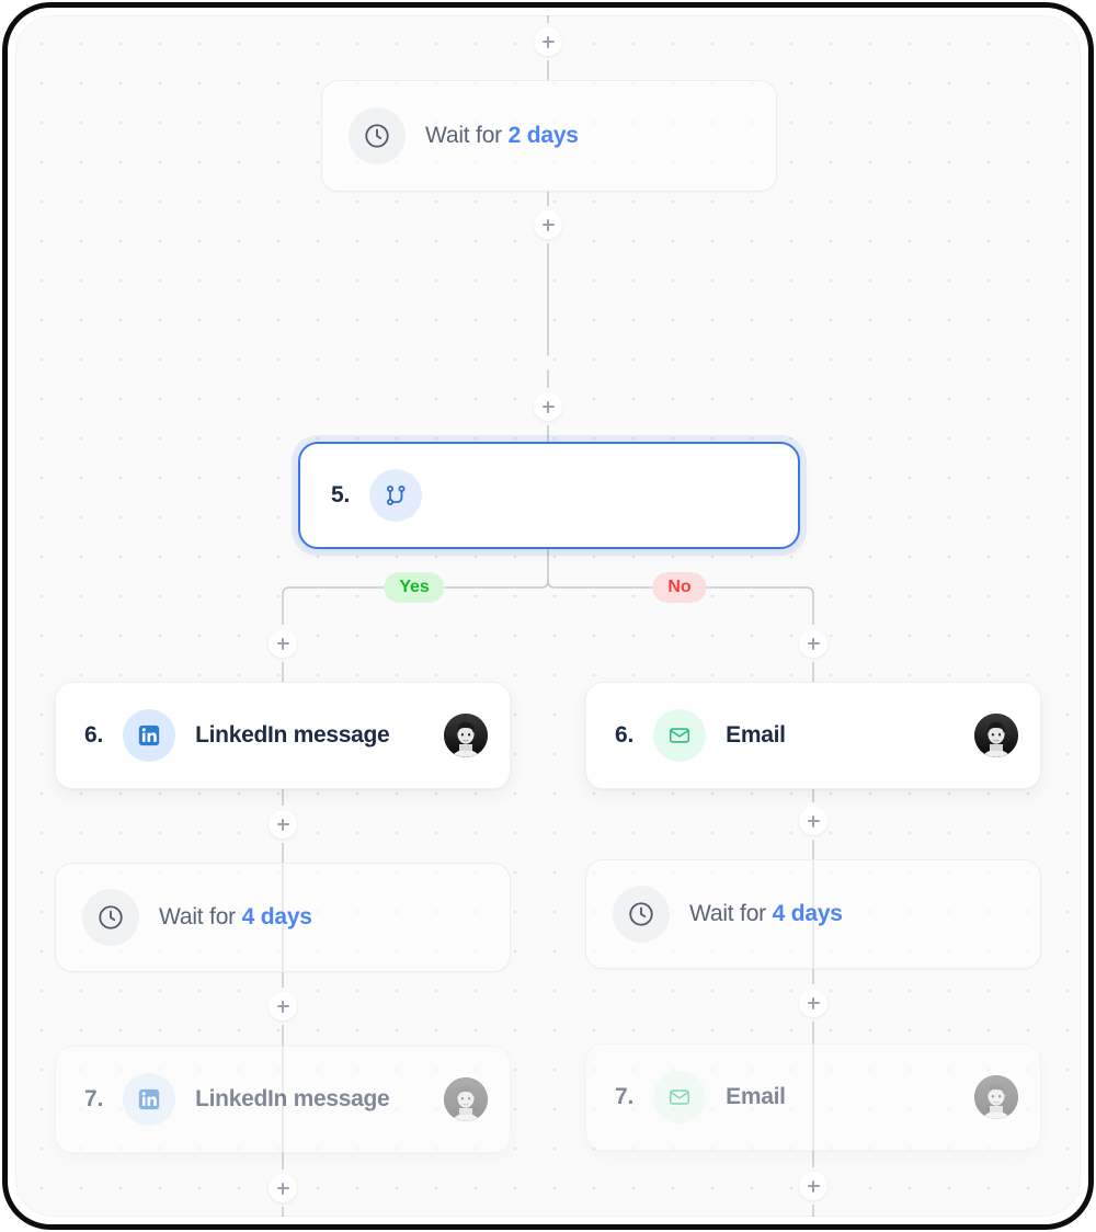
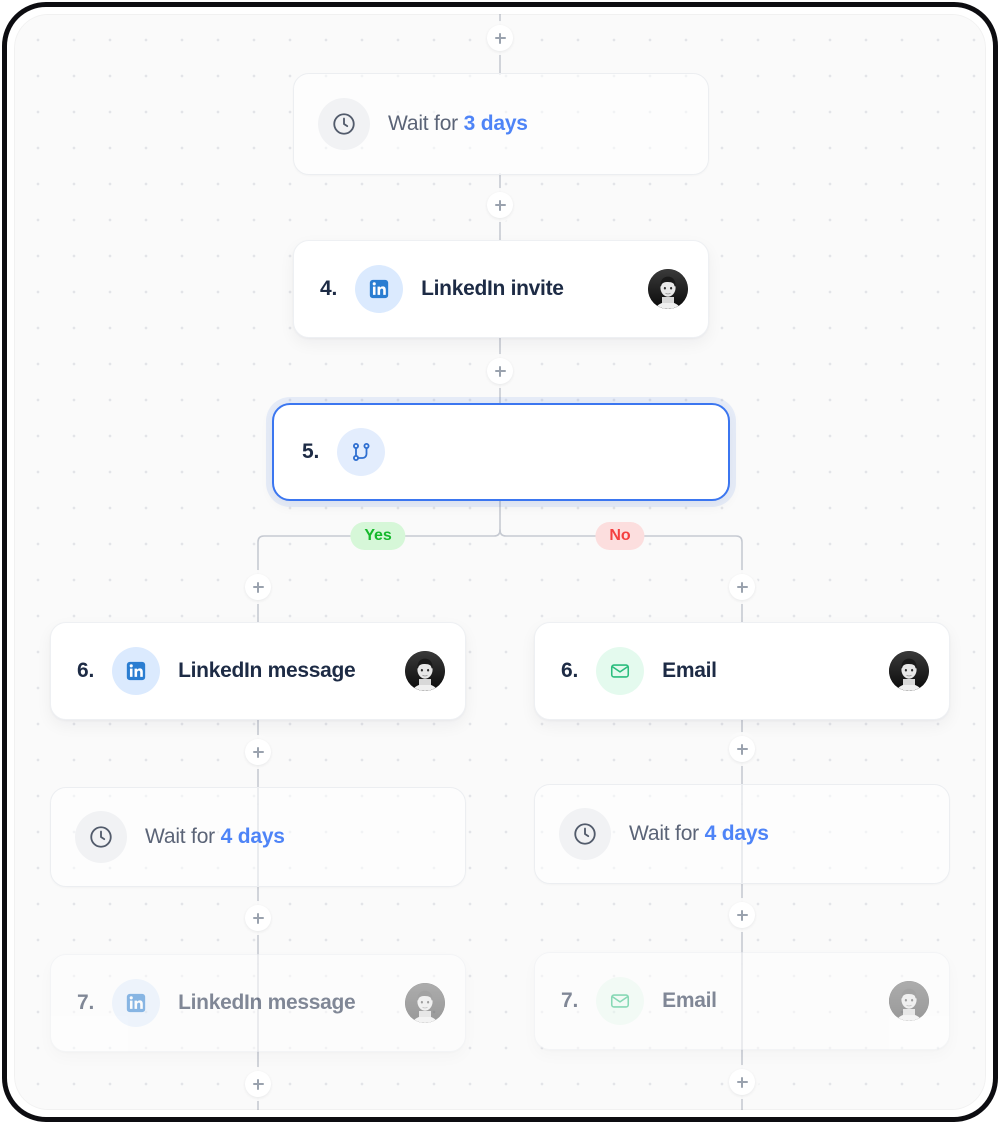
  Yes
  No
- Wait for 2 days
+ Wait for 3 days
+ 4.
+ LinkedIn invite
  5.
  6.
  LinkedIn message
  6.
  Email
  Wait for 4 days
  Wait for 4 days
  7.
  LinkedIn message
  7.
  Email
